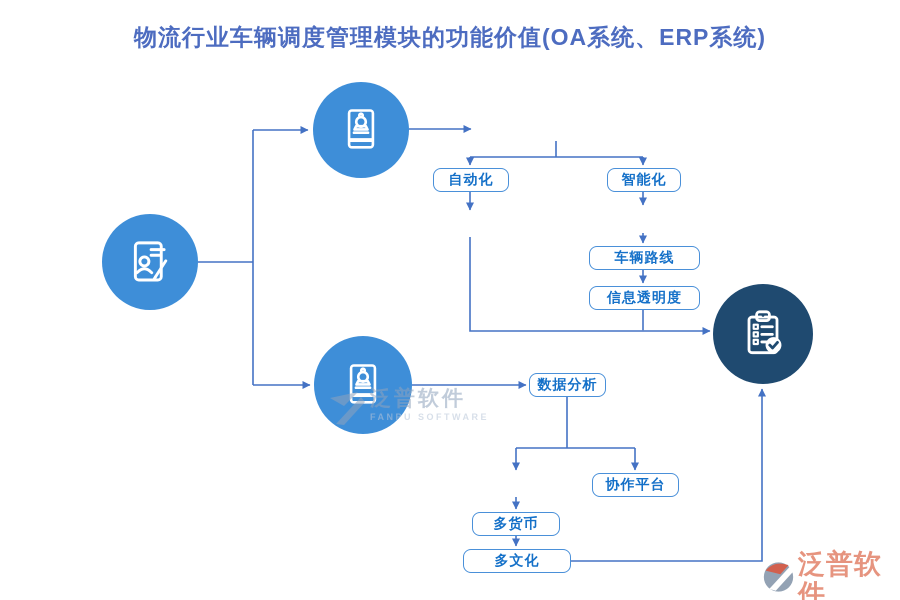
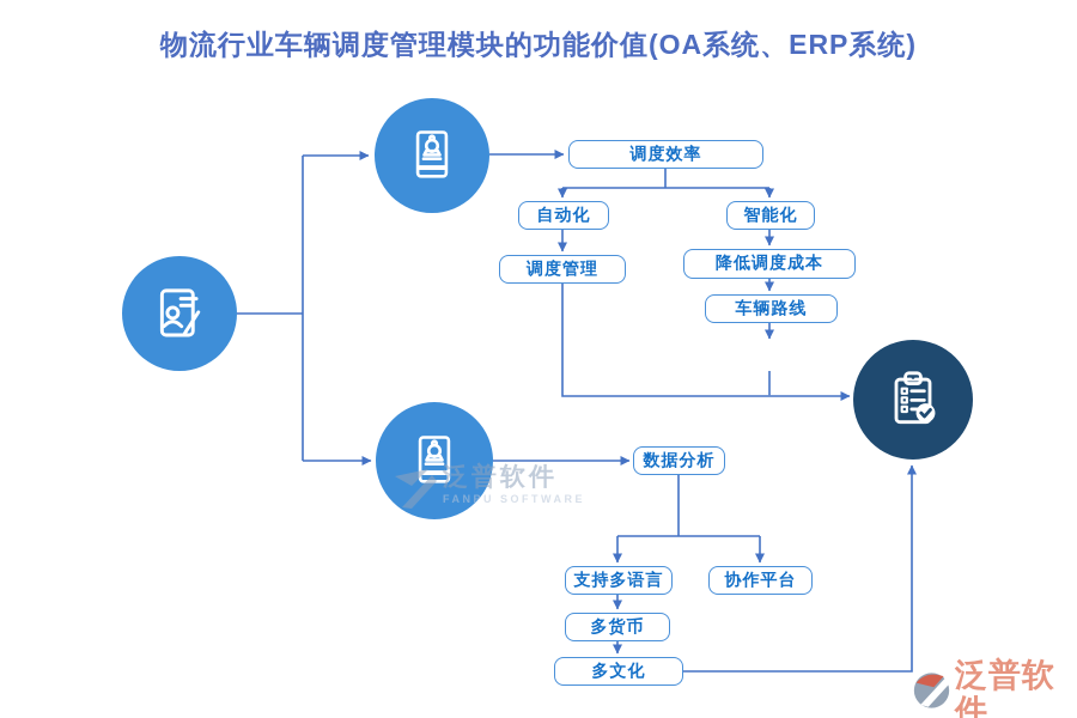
  物流行业车辆调度管理模块的功能价值(OA系统、ERP系统)
+ 调度效率
  自动化
  智能化
+ 调度管理
+ 降低调度成本
  车辆路线
- 信息透明度
  数据分析
+ 支持多语言
  协作平台
  多货币
  多文化
  泛普软件
  FANPU SOFTWARE
  泛普软件
